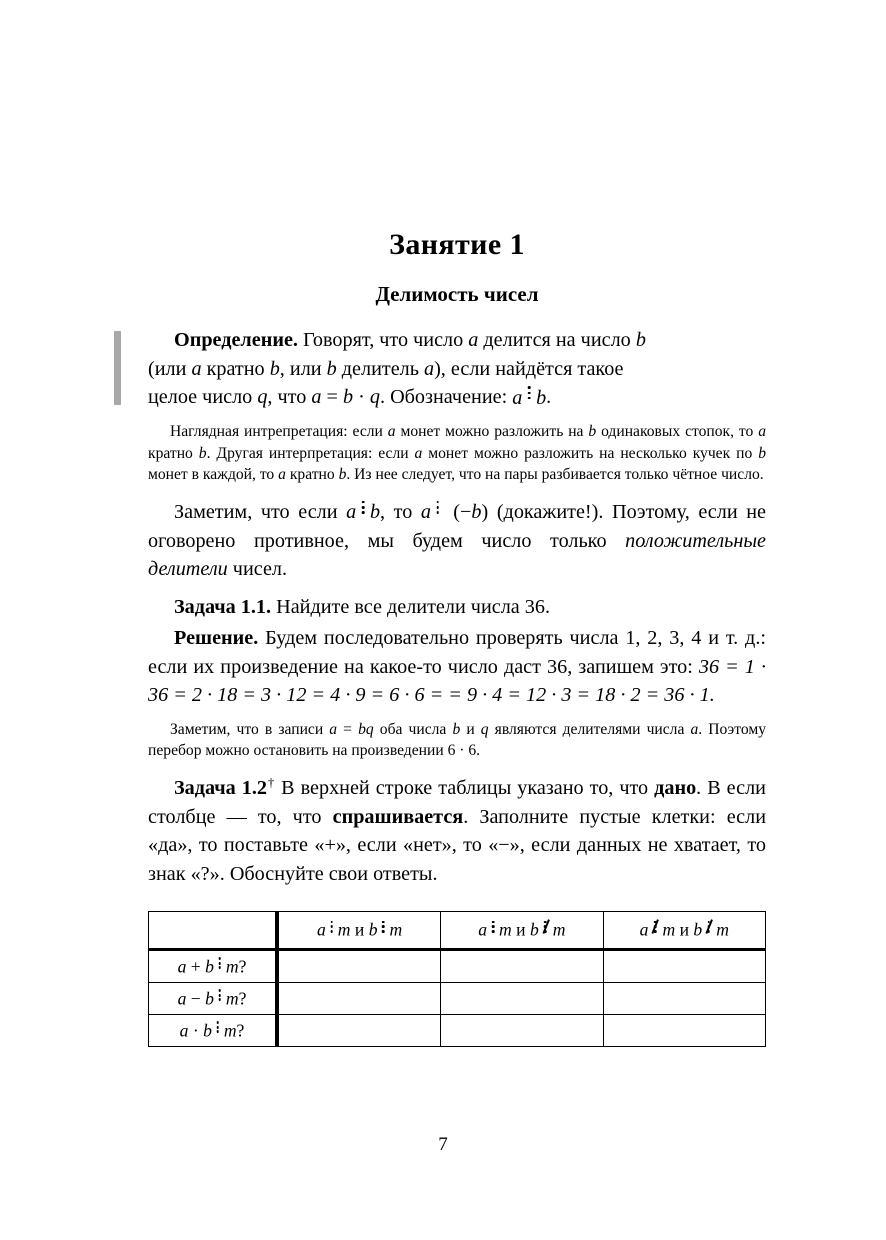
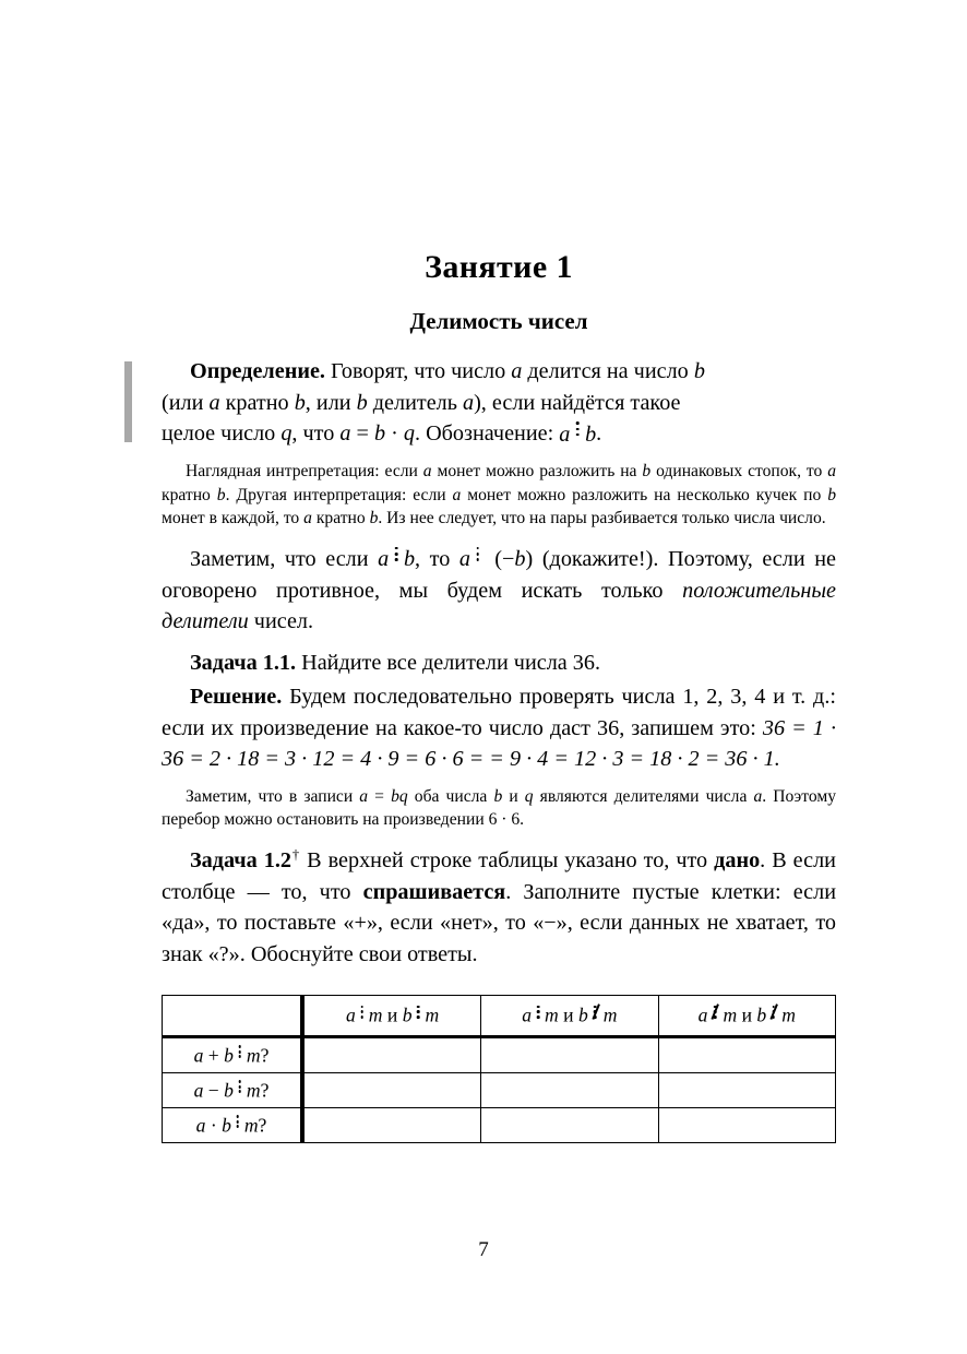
  Занятие 1
  Делимость чисел
  Определение. Говорят, что число a делится на число b
  (или a кратно b, или b делитель a), если найдётся такое
  целое число q, что a = b · q. Обозначение: a b.
- Наглядная интрепретация: если a монет можно разложить на b одинаковых стопок, то a кратно b. Другая интерпретация: если a монет можно разложить на несколько кучек по b монет в каждой, то a кратно b. Из нее следует, что на пары разбивается только чётное число.
+ Наглядная интрепретация: если a монет можно разложить на b одинаковых стопок, то a кратно b. Другая интерпретация: если a монет можно разложить на несколько кучек по b монет в каждой, то a кратно b. Из нее следует, что на пары разбивается только числа число.
- Заметим, что если a b, то a (−b) (докажите!). Поэтому, если не оговорено противное, мы будем число только положительные делители чисел.
+ Заметим, что если a b, то a (−b) (докажите!). Поэтому, если не оговорено противное, мы будем искать только положительные делители чисел.
  Задача 1.1. Найдите все делители числа 36.
  Решение. Будем последовательно проверять числа 1, 2, 3, 4 и т. д.: если их произведение на какое-то число даст 36, запишем это: 36 = 1 · 36 = 2 · 18 = 3 · 12 = 4 · 9 = 6 · 6 = = 9 · 4 = 12 · 3 = 18 · 2 = 36 · 1.
  Заметим, что в записи a = bq оба числа b и q являются делителями числа a. Поэтому перебор можно остановить на произведении 6 · 6.
  Задача 1.2† В верхней строке таблицы указано то, что дано. В если столбце — то, что спрашивается. Заполните пустые клетки: если «да», то поставьте «+», если «нет», то «−», если данных не хватает, то знак «?». Обоснуйте свои ответы.
  	a m и b m	a m и b m	a m и b m
  a + b m?
  a − b m?
  a · b m?
  7
